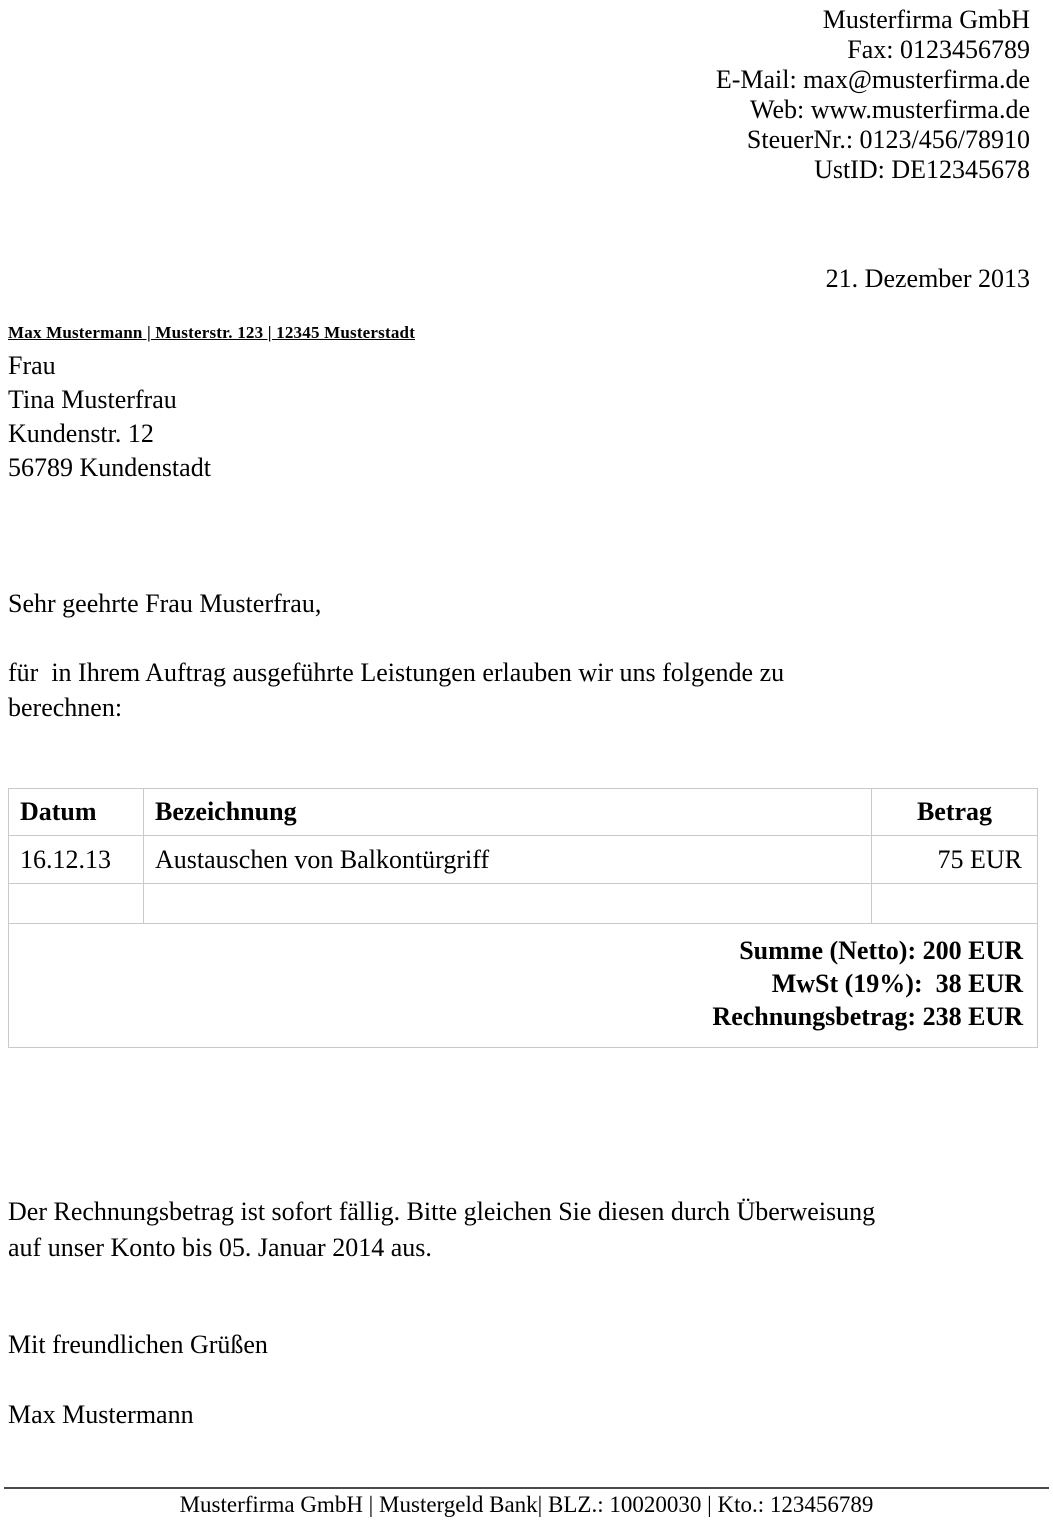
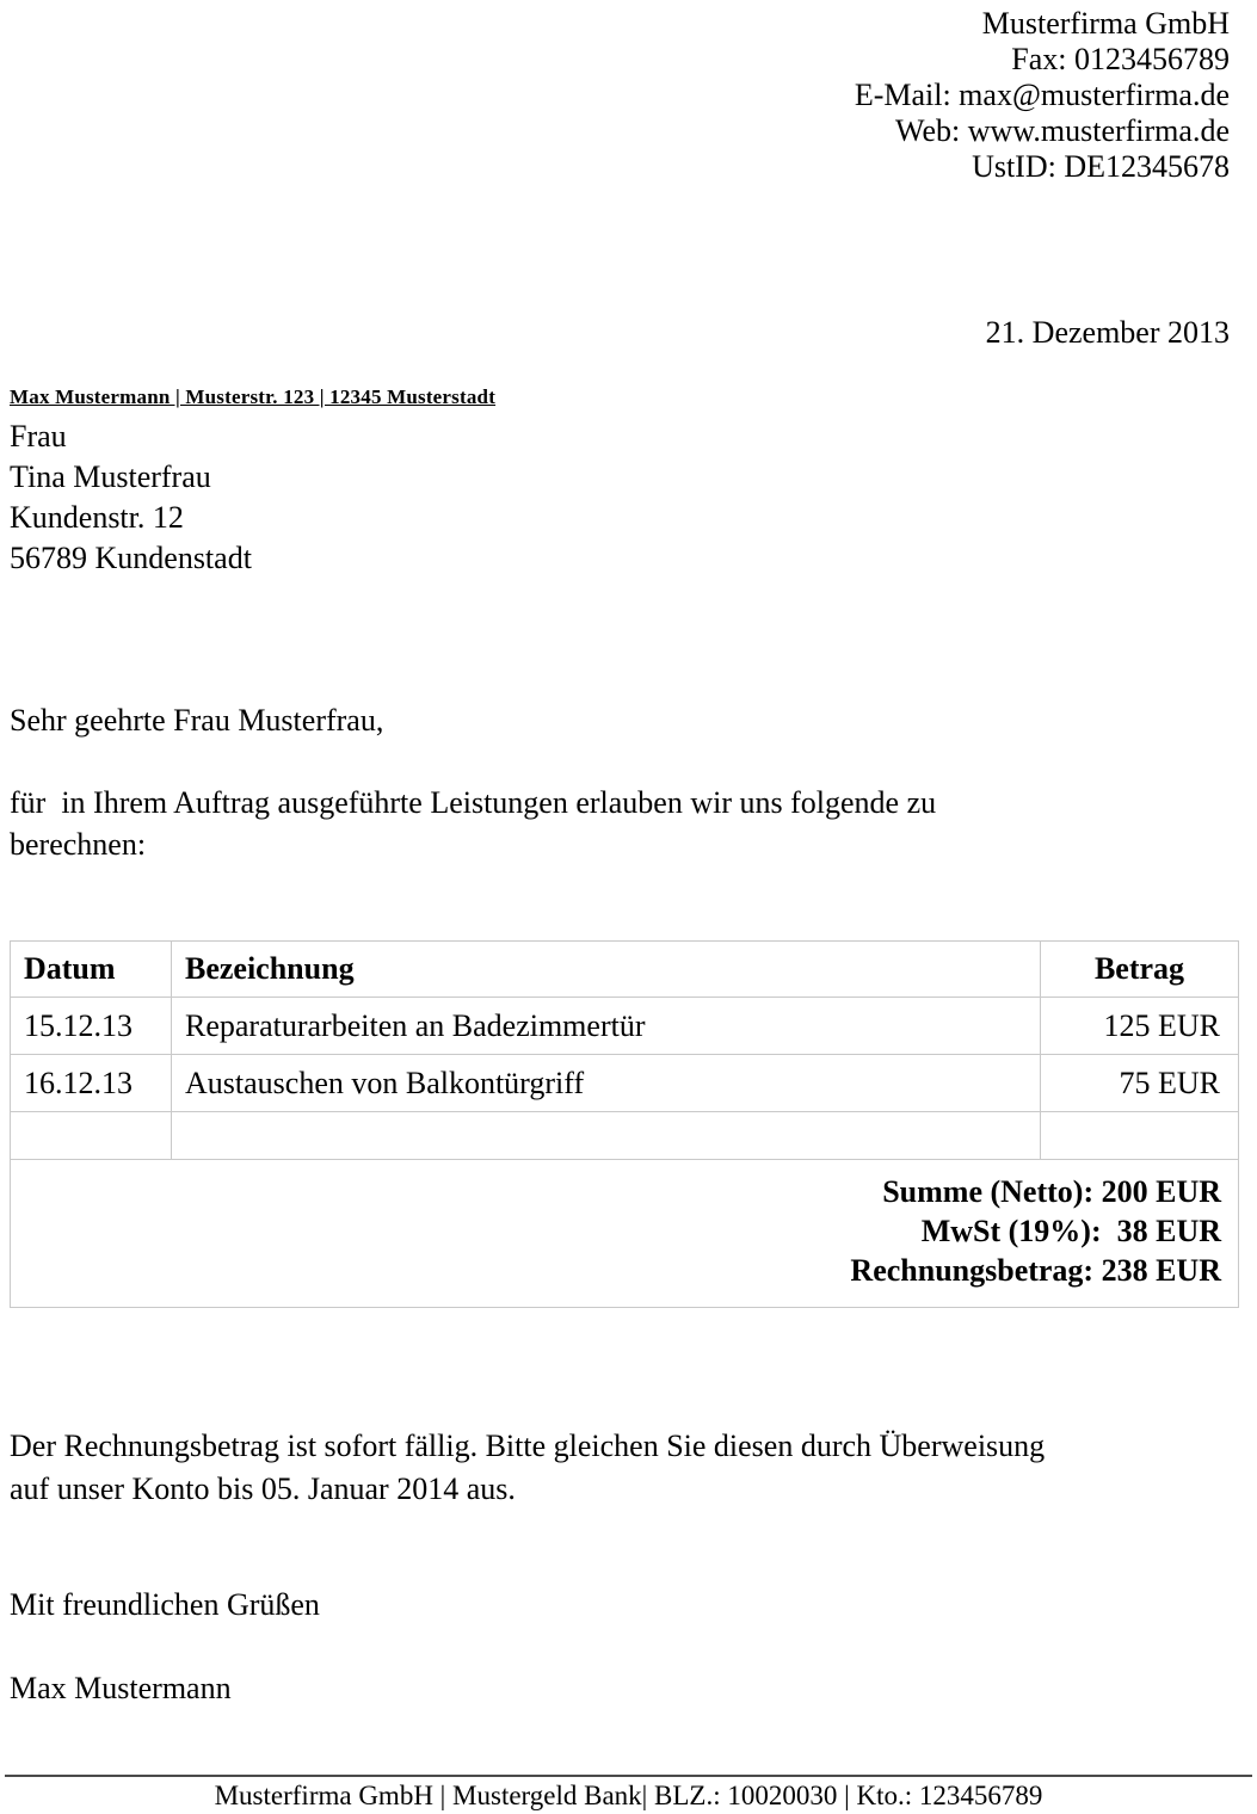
  Musterfirma GmbH
  Fax: 0123456789
  E-Mail: max@musterfirma.de
  Web: www.musterfirma.de
- SteuerNr.: 0123/456/78910
  UstID: DE12345678
  21. Dezember 2013
  Max Mustermann | Musterstr. 123 | 12345 Musterstadt
  Frau
  Tina Musterfrau
  Kundenstr. 12
  56789 Kundenstadt
  Sehr geehrte Frau Musterfrau,
  für in Ihrem Auftrag ausgeführte Leistungen erlauben wir uns folgende zu
  berechnen:
  Datum	Bezeichnung	Betrag
+ 15.12.13	Reparaturarbeiten an Badezimmertür	125 EUR
  16.12.13	Austauschen von Balkontürgriff	75 EUR
  Summe (Netto): 200 EUR MwSt (19%): 38 EUR Rechnungsbetrag: 238 EUR
  Der Rechnungsbetrag ist sofort fällig. Bitte gleichen Sie diesen durch Überweisung
  auf unser Konto bis 05. Januar 2014 aus.
  Mit freundlichen Grüßen
  Max Mustermann
  Musterfirma GmbH | Mustergeld Bank| BLZ.: 10020030 | Kto.: 123456789
